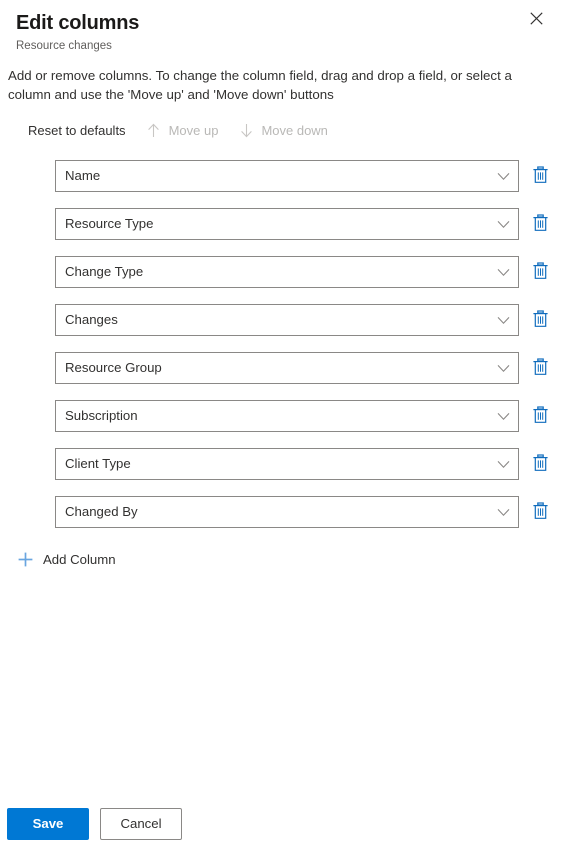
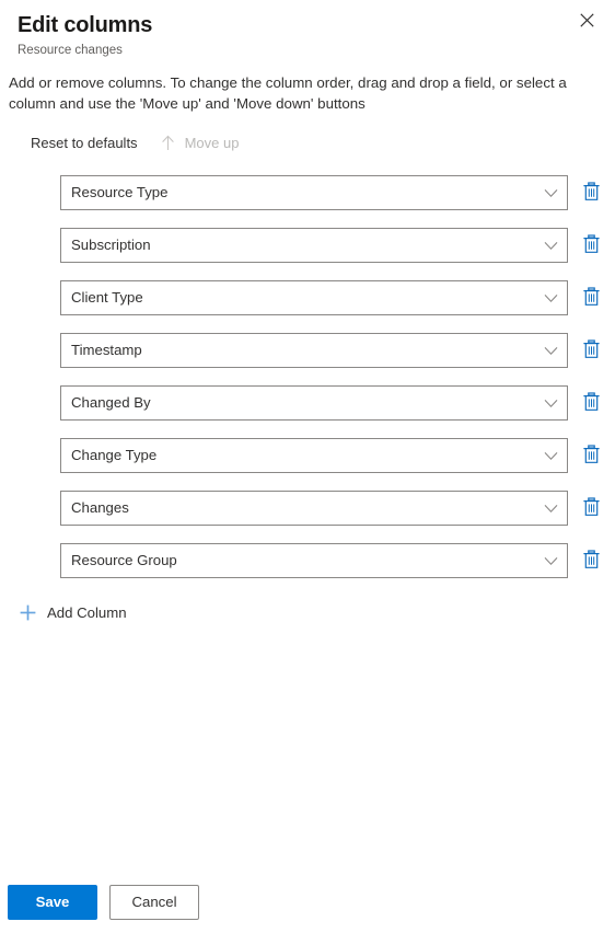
  Edit columns
  Resource changes
- Add or remove columns. To change the column field, drag and drop a field, or select a column and use the 'Move up' and 'Move down' buttons
+ Add or remove columns. To change the column order, drag and drop a field, or select a column and use the 'Move up' and 'Move down' buttons
  Reset to defaults
  Move up
- Move down
- Name
  Resource Type
- Change Type
+ Subscription
- Changes
+ Client Type
+ Timestamp
- Resource Group
+ Changed By
- Subscription
+ Change Type
- Client Type
+ Changes
- Changed By
+ Resource Group
  Add Column
  Save
  Cancel
